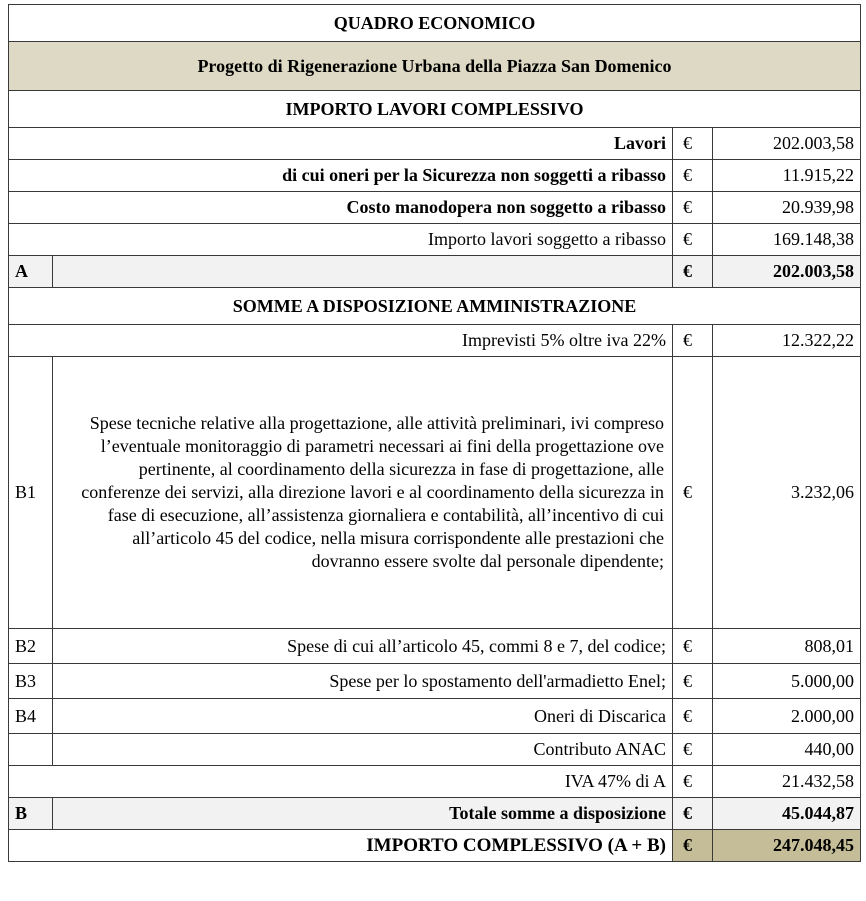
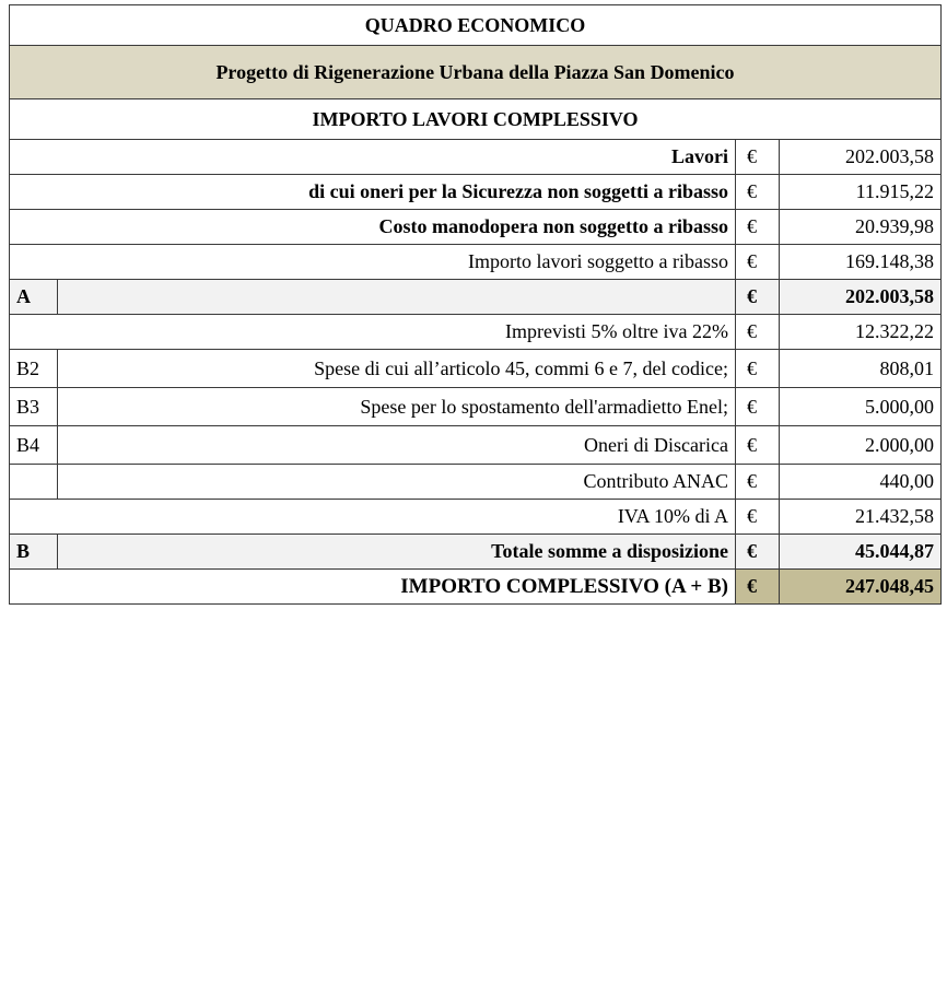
  QUADRO ECONOMICO
  Progetto di Rigenerazione Urbana della Piazza San Domenico
  IMPORTO LAVORI COMPLESSIVO
  Lavori	€	202.003,58
  di cui oneri per la Sicurezza non soggetti a ribasso	€	11.915,22
  Costo manodopera non soggetto a ribasso	€	20.939,98
  Importo lavori soggetto a ribasso	€	169.148,38
  A		€	202.003,58
- SOMME A DISPOSIZIONE AMMINISTRAZIONE
  Imprevisti 5% oltre iva 22%	€	12.322,22
- B1	Spese tecniche relative alla progettazione, alle attività preliminari, ivi compreso l’eventuale monitoraggio di parametri necessari ai fini della progettazione ove pertinente, al coordinamento della sicurezza in fase di progettazione, alle conferenze dei servizi, alla direzione lavori e al coordinamento della sicurezza in fase di esecuzione, all’assistenza giornaliera e contabilità, all’incentivo di cui all’articolo 45 del codice, nella misura corrispondente alle prestazioni che dovranno essere svolte dal personale dipendente;	€	3.232,06
- B2	Spese di cui all’articolo 45, commi 8 e 7, del codice;	€	808,01
+ B2	Spese di cui all’articolo 45, commi 6 e 7, del codice;	€	808,01
  B3	Spese per lo spostamento dell'armadietto Enel;	€	5.000,00
  B4	Oneri di Discarica	€	2.000,00
  	Contributo ANAC	€	440,00
- IVA 47% di A	€	21.432,58
+ IVA 10% di A	€	21.432,58
  B	Totale somme a disposizione	€	45.044,87
  IMPORTO COMPLESSIVO (A + B)	€	247.048,45
